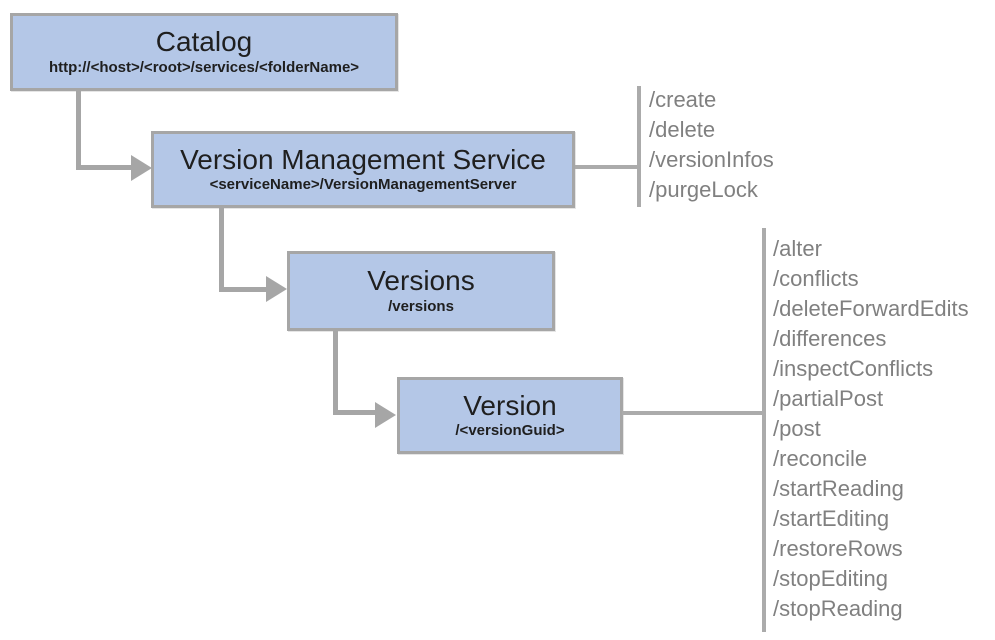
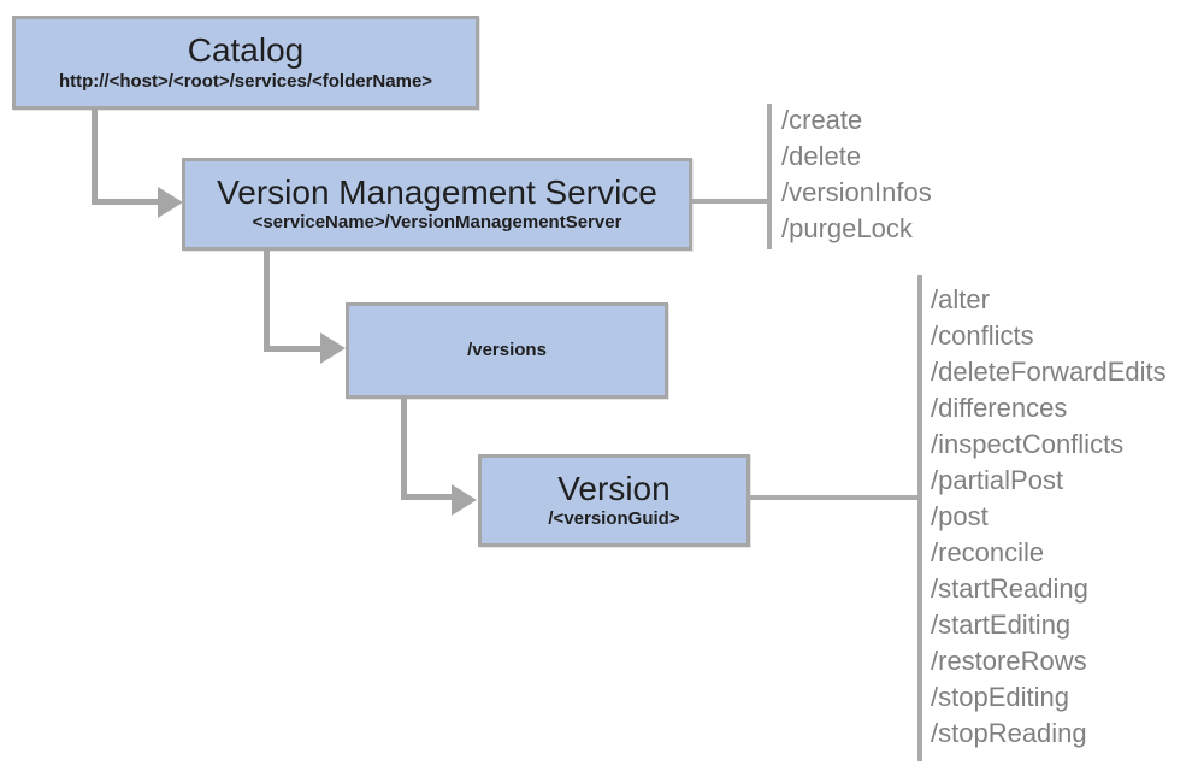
  Catalog
  http://<host>/<root>/services/<folderName>
  Version Management Service
  <serviceName>/VersionManagementServer
- Versions
  /versions
  Version
  /<versionGuid>
  /create
  /delete
  /versionInfos
  /purgeLock
  /alter
  /conflicts
  /deleteForwardEdits
  /differences
  /inspectConflicts
  /partialPost
  /post
  /reconcile
  /startReading
  /startEditing
  /restoreRows
  /stopEditing
  /stopReading
